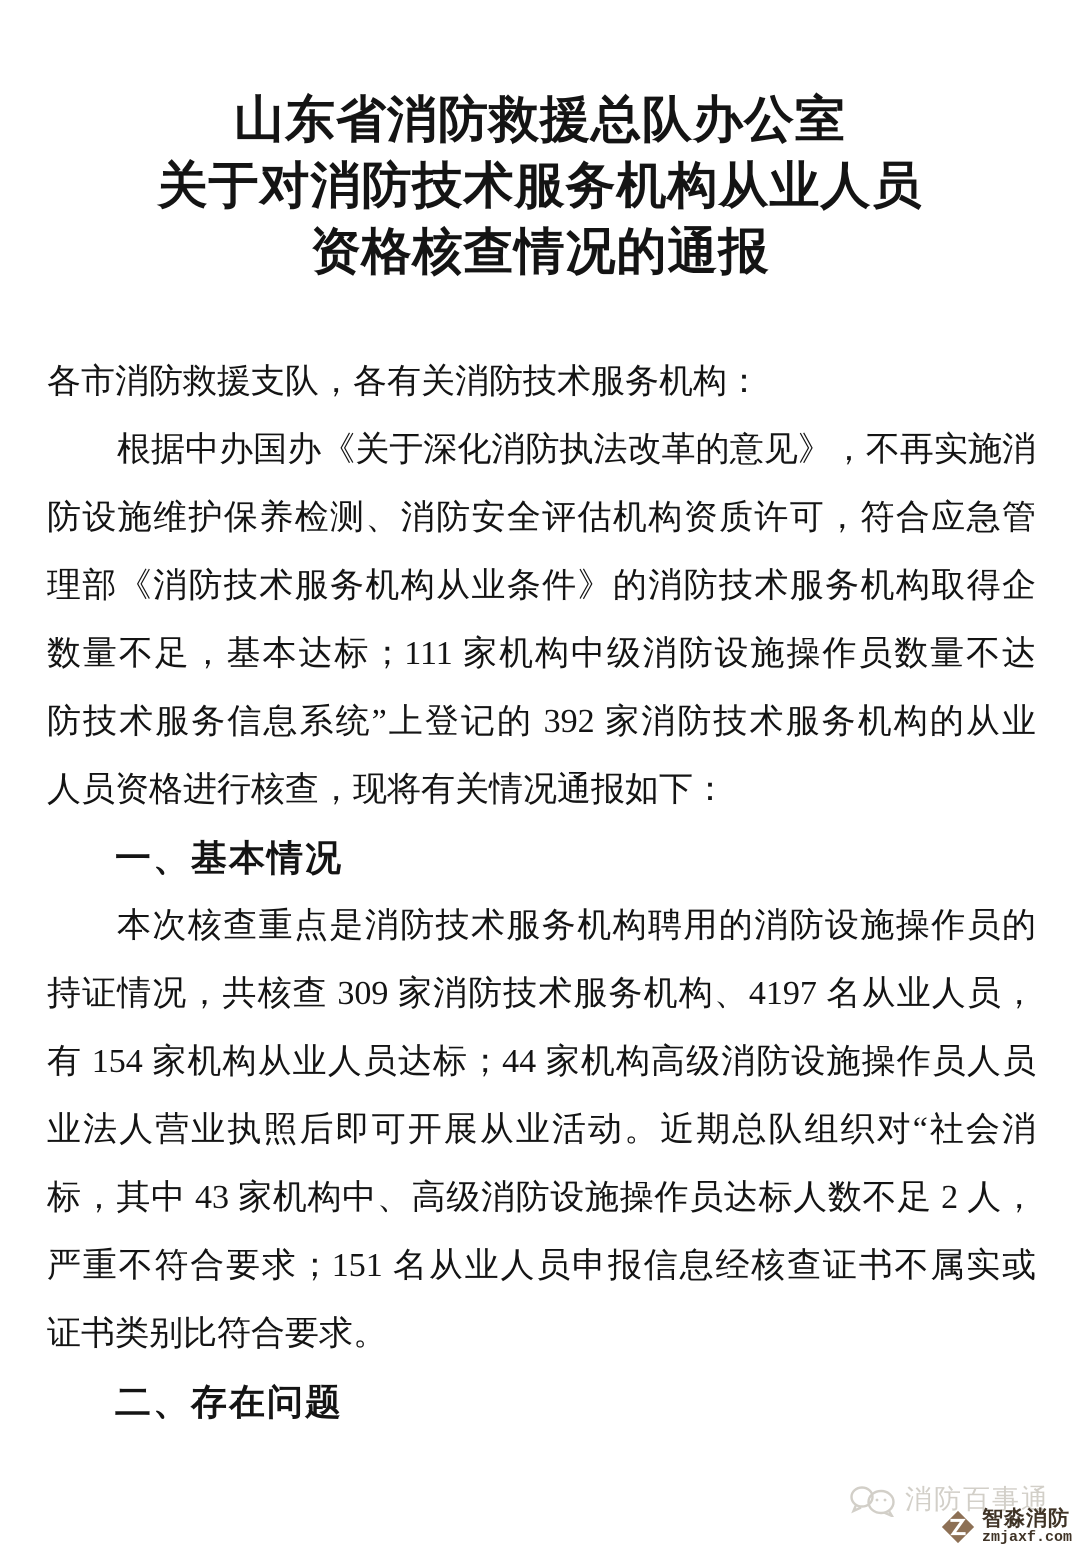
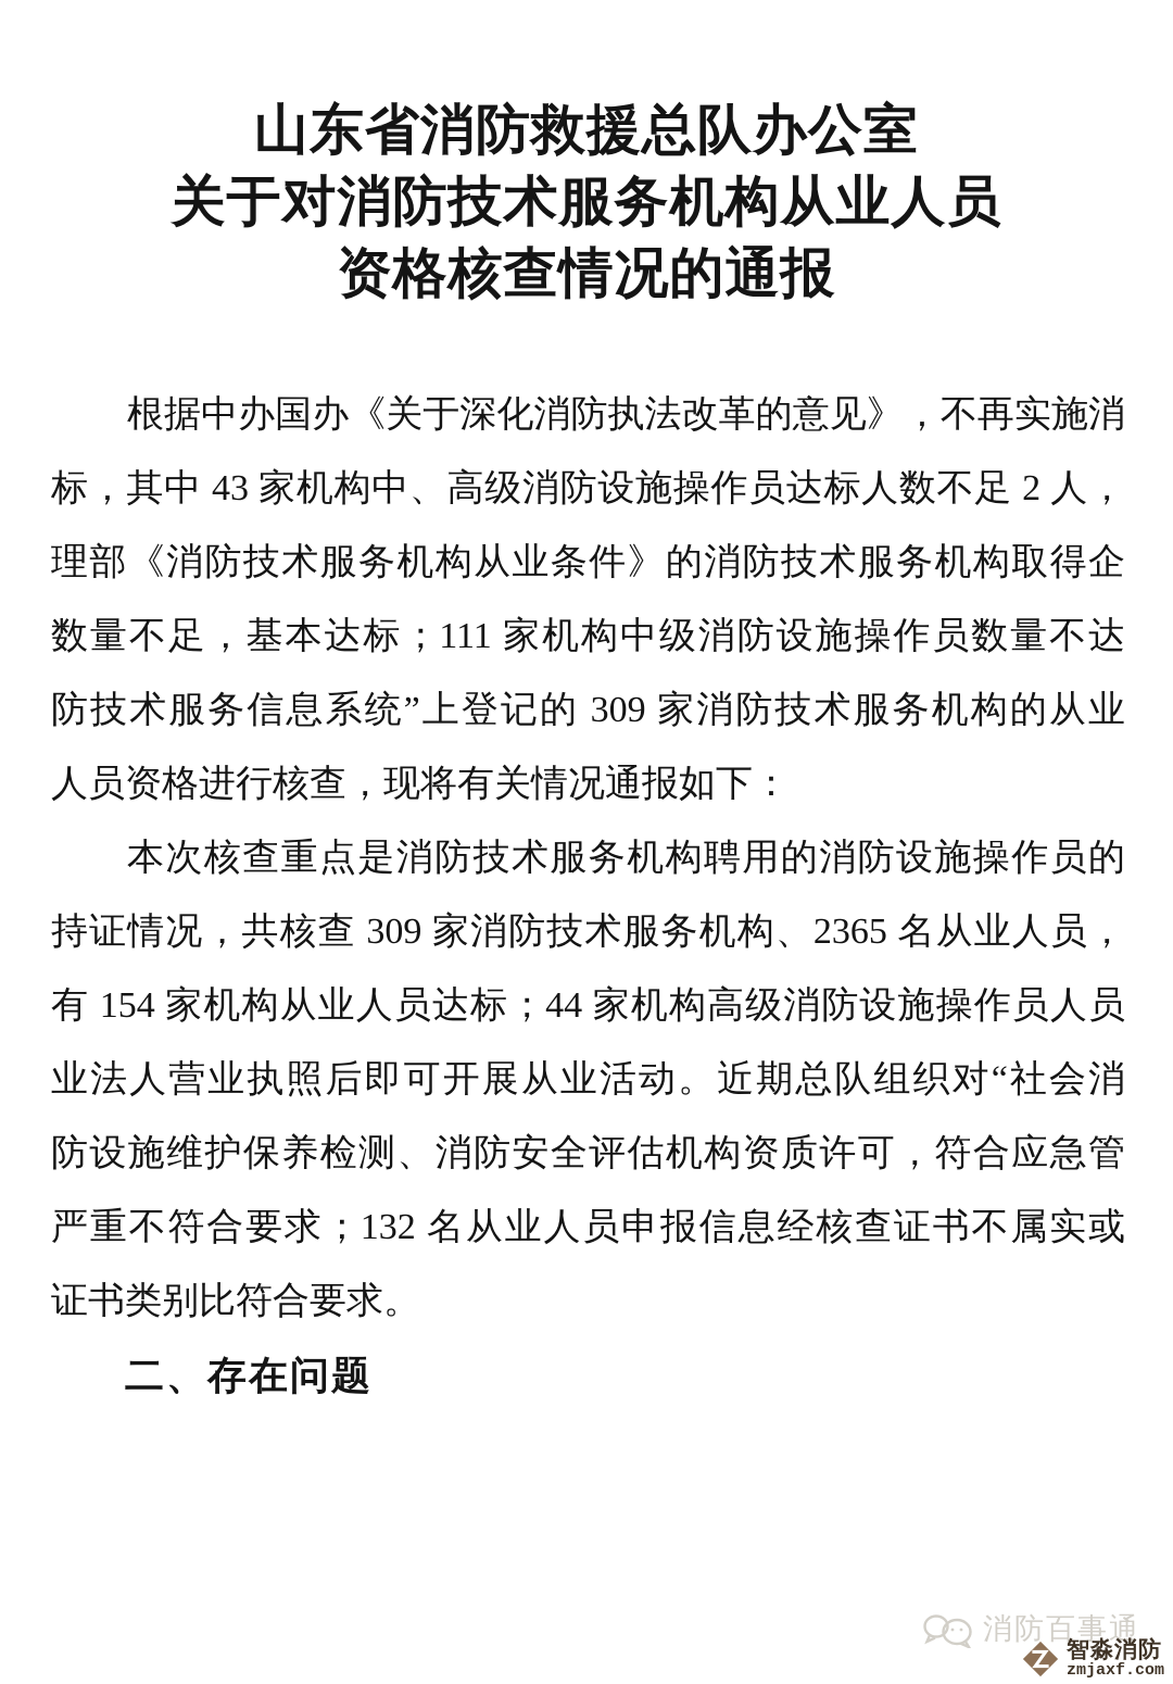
  山东省消防救援总队办公室
  关于对消防技术服务机构从业人员
  资格核查情况的通报
- 各市消防救援支队，各有关消防技术服务机构：
  根据中办国办《关于深化消防执法改革的意见》，不再实施消
- 防设施维护保养检测、消防安全评估机构资质许可，符合应急管
+ 标，其中 43 家机构中、高级消防设施操作员达标人数不足 2 人，
  理部《消防技术服务机构从业条件》的消防技术服务机构取得企
  数量不足，基本达标；111 家机构中级消防设施操作员数量不达
- 防技术服务信息系统”上登记的 392 家消防技术服务机构的从业
+ 防技术服务信息系统”上登记的 309 家消防技术服务机构的从业
  人员资格进行核查，现将有关情况通报如下：
- 一、基本情况
  本次核查重点是消防技术服务机构聘用的消防设施操作员的
- 持证情况，共核查 309 家消防技术服务机构、4197 名从业人员，
+ 持证情况，共核查 309 家消防技术服务机构、2365 名从业人员，
  有 154 家机构从业人员达标；44 家机构高级消防设施操作员人员
  业法人营业执照后即可开展从业活动。近期总队组织对“社会消
- 标，其中 43 家机构中、高级消防设施操作员达标人数不足 2 人，
+ 防设施维护保养检测、消防安全评估机构资质许可，符合应急管
- 严重不符合要求；151 名从业人员申报信息经核查证书不属实或
+ 严重不符合要求；132 名从业人员申报信息经核查证书不属实或
  证书类别比符合要求。
  二、存在问题
  消防百事通
  智淼消防
  zmjaxf.com
